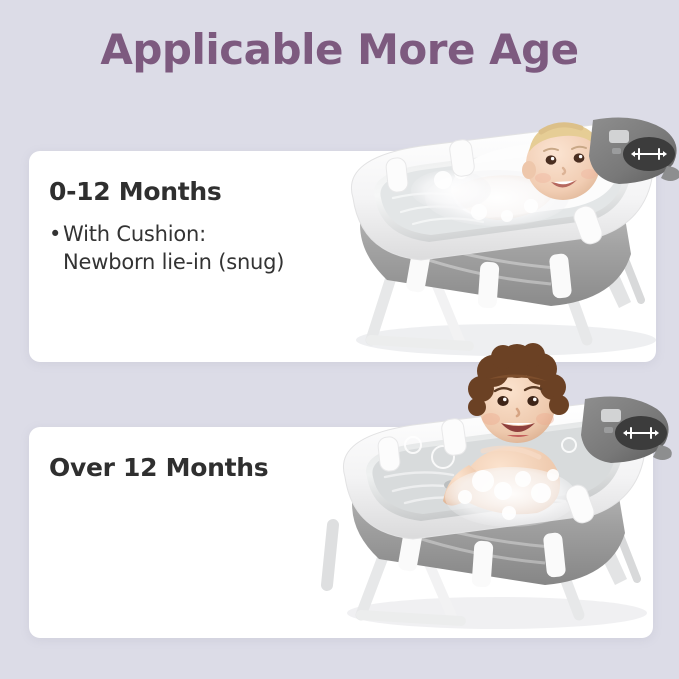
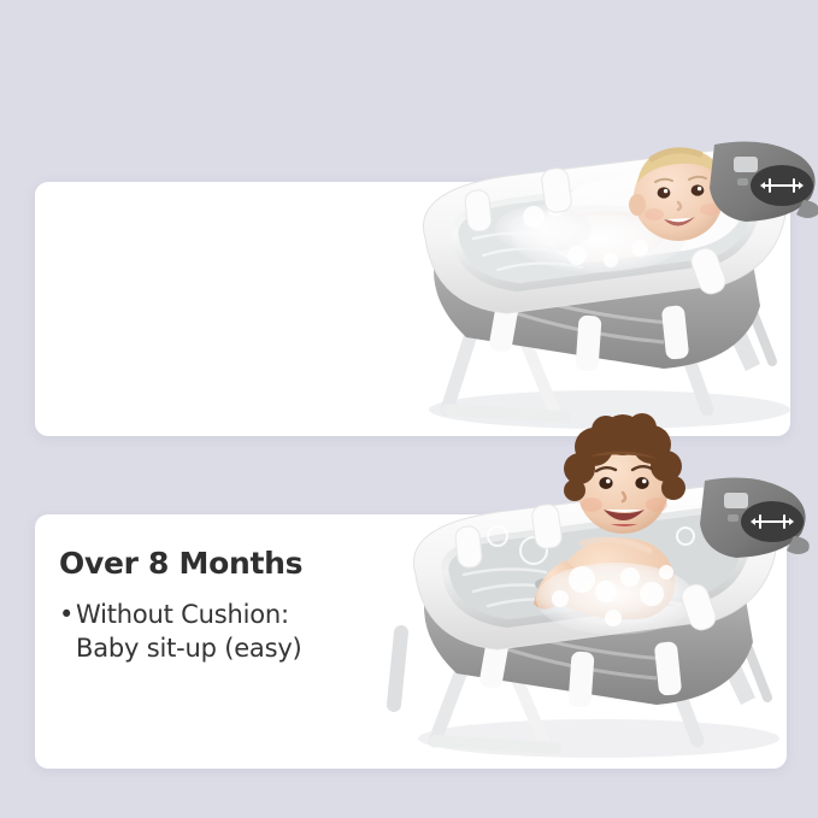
- Applicable More Age
- 0-12 Months
- •With Cushion:
- Newborn lie-in (snug)
- Over 12 Months
+ Over 8 Months
+ •Without Cushion:
+ Baby sit-up (easy)
